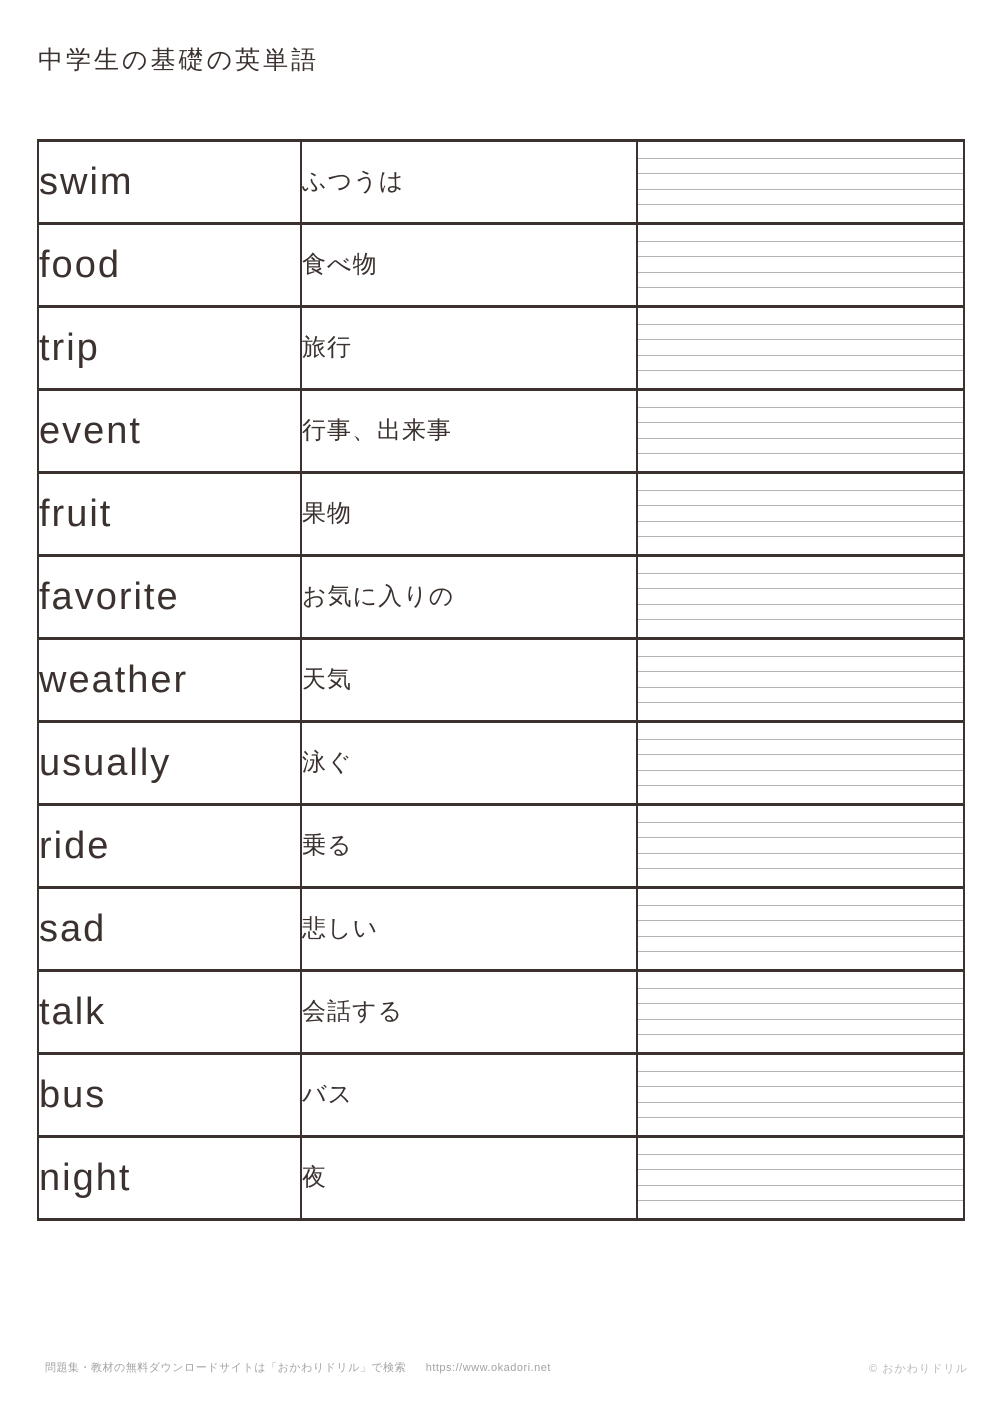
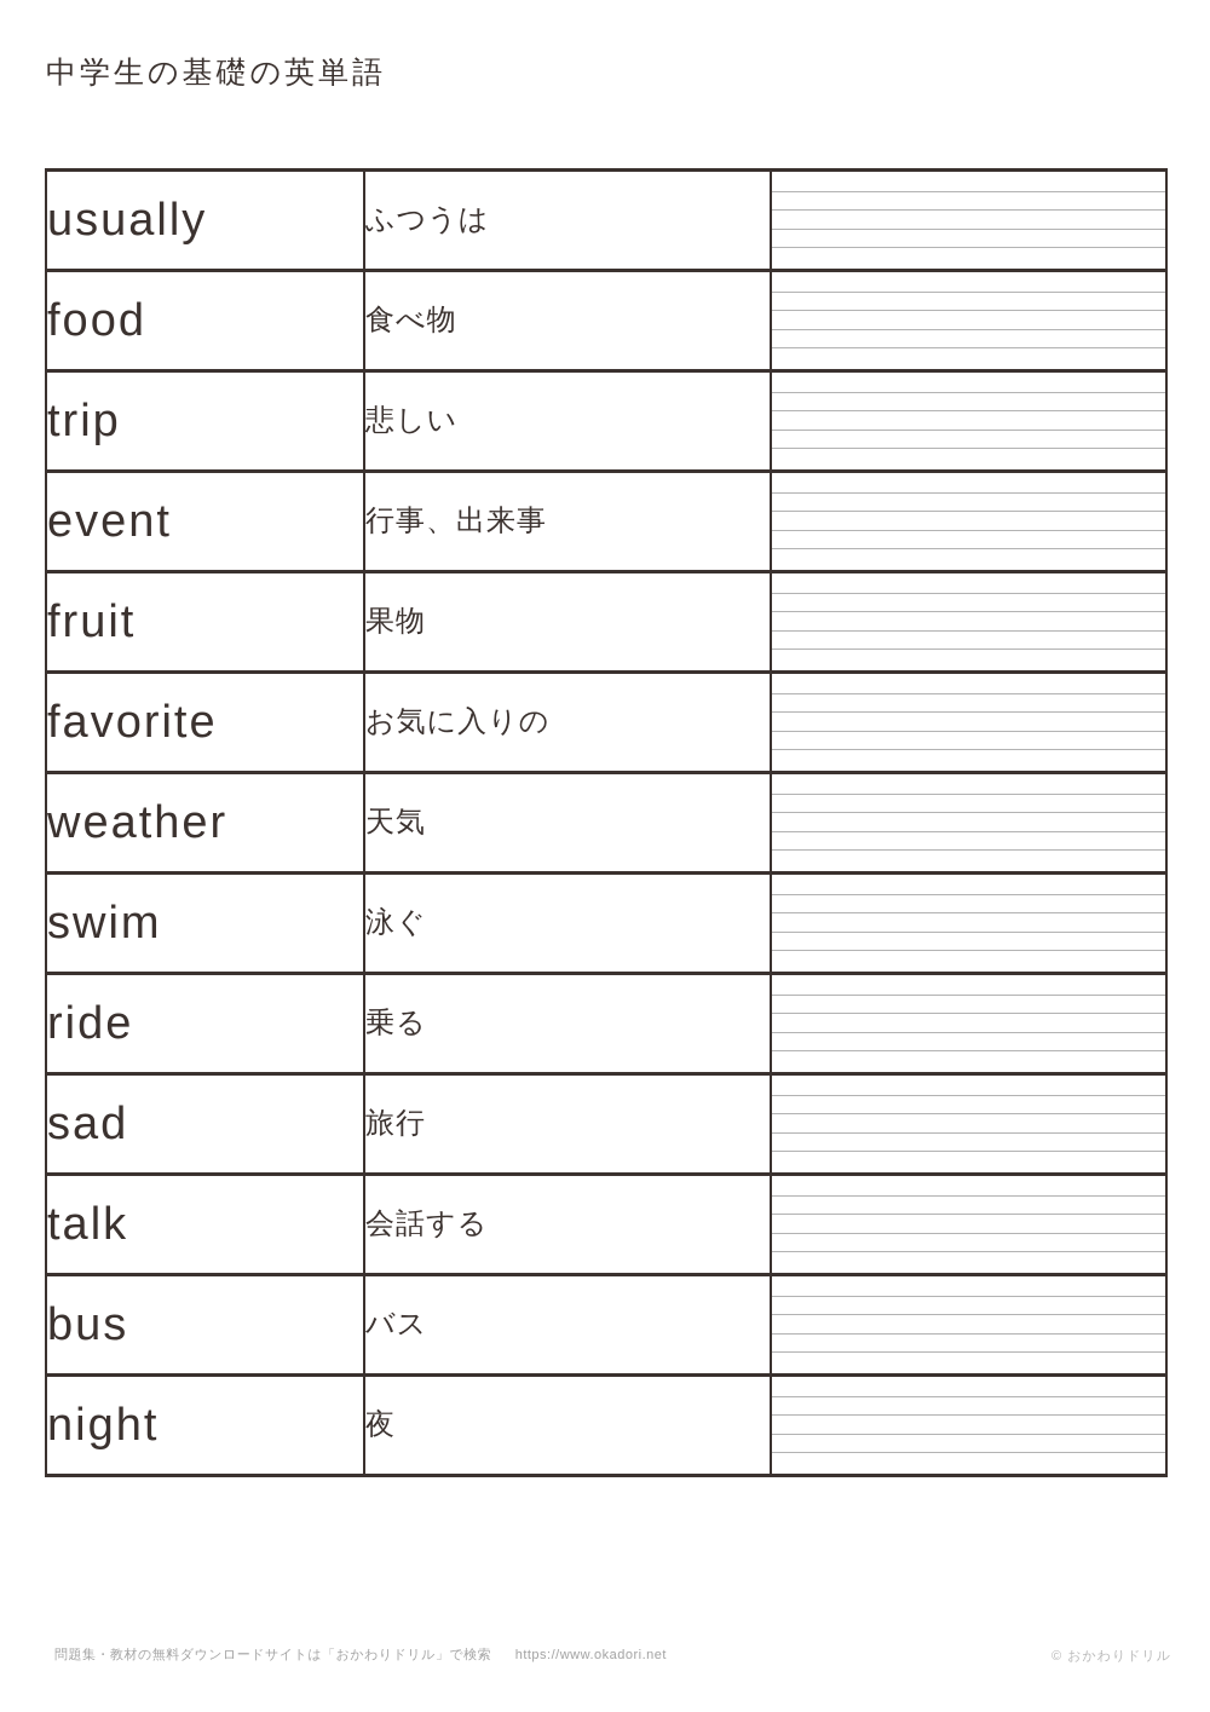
  中学生の基礎の英単語
- swim	ふつうは
+ usually	ふつうは
  food	食べ物
- trip	旅行
+ trip	悲しい
  event	行事、出来事
  fruit	果物
  favorite	お気に入りの
  weather	天気
- usually	泳ぐ
+ swim	泳ぐ
  ride	乗る
- sad	悲しい
+ sad	旅行
  talk	会話する
  bus	バス
  night	夜
  問題集・教材の無料ダウンロードサイトは「おかわりドリル」で検索 https://www.okadori.net
  © おかわりドリル
